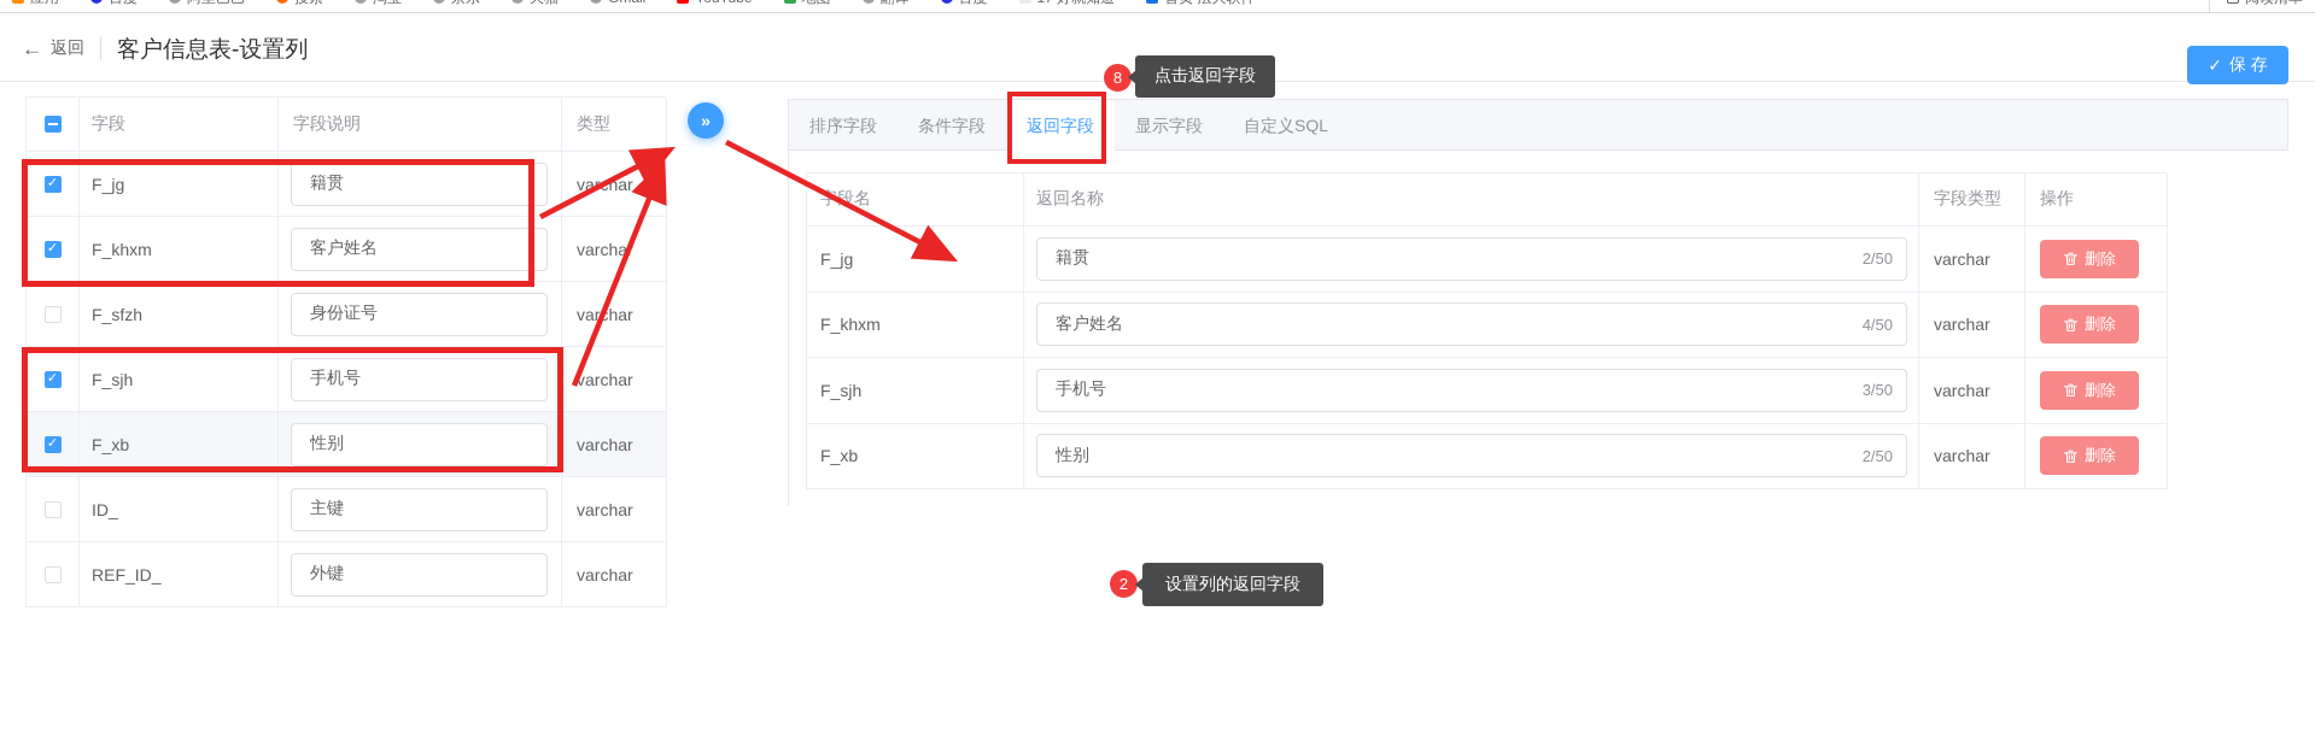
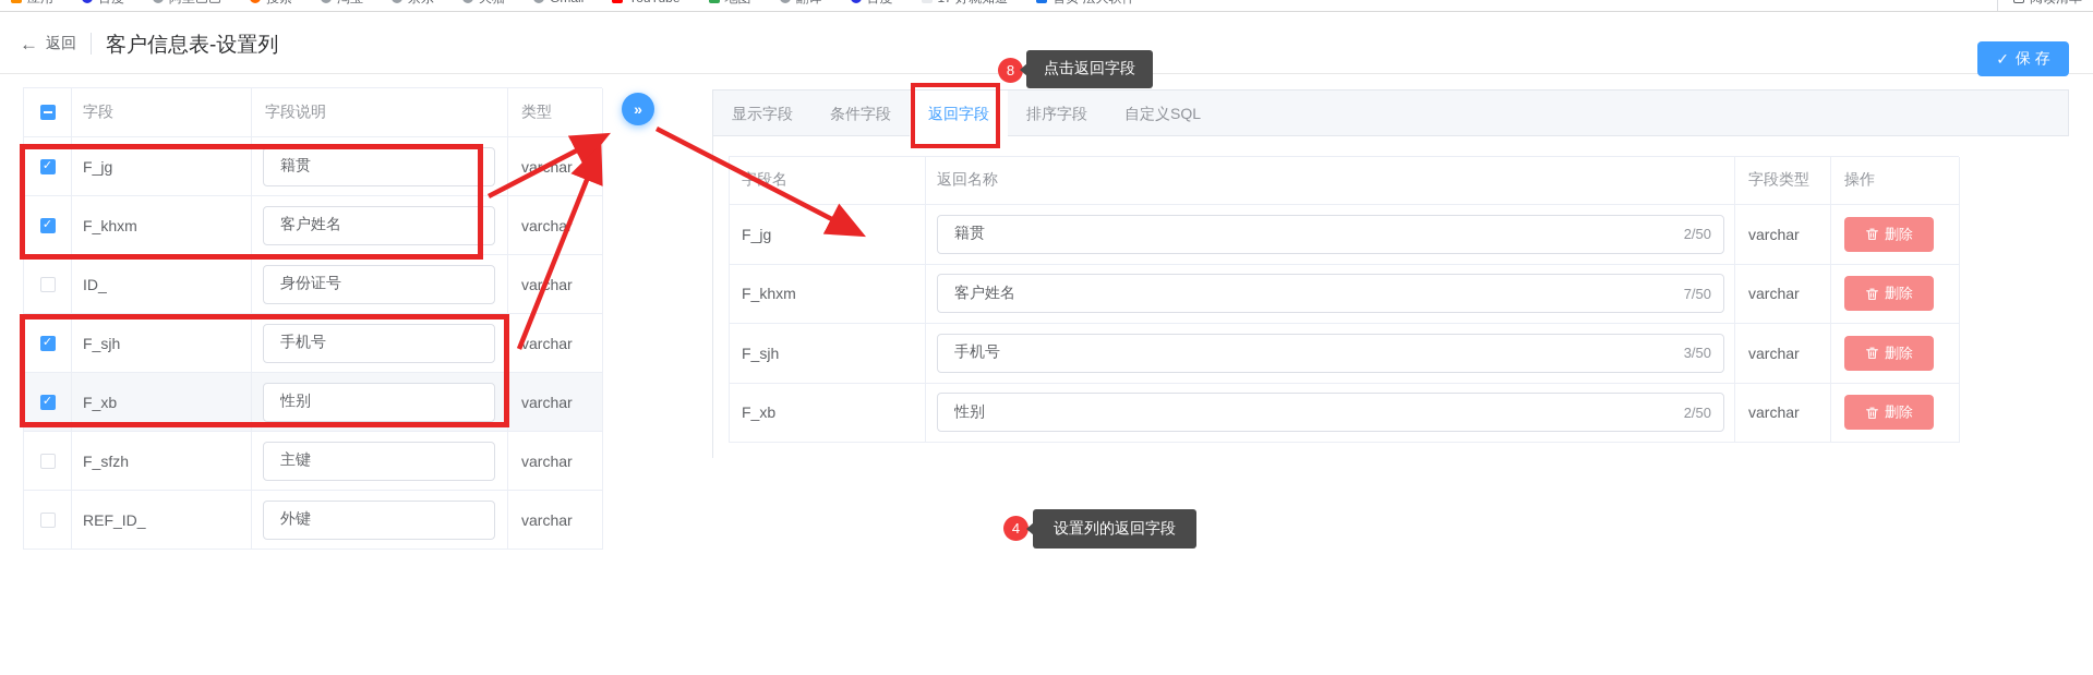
  ←
  返回
  客户信息表-设置列
  ✓
  保 存
  字段
  字段说明
  类型
  F_jg
  籍贯
  varhar
  F_khxm
  客户姓名
  varcha
- F_sfzh
+ ID_
  身份证号
  varhar
  F_sjh
  手机号
  varchar
  F_xb
  性别
  varchar
- ID_
+ F_sfzh
  主键
  varchar
  REF_ID_
  外键
  varchar
  »
- 排序字段
+ 显示字段
  条件字段
  返回字段
- 显示字段
+ 排序字段
  自定义SQL
  返回名称
  字段类型
  操作
  F_jg
  籍贯
  2/50
  varchar
  删除
  F_khxm
  客户姓名
- 4/50
+ 7/50
  varchar
  删除
  F_sjh
  手机号
  3/50
  varchar
  删除
  F_xb
  性别
  2/50
  varchar
  删除
  8
  点击返回字段
- 2
+ 4
  设置列的返回字段
